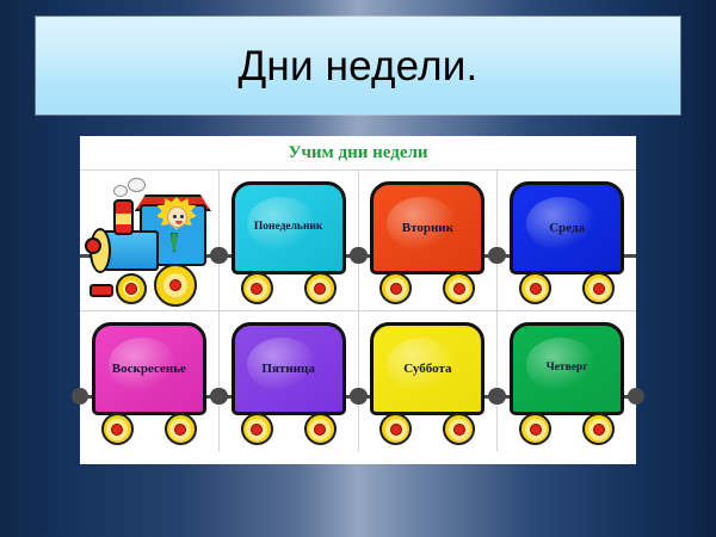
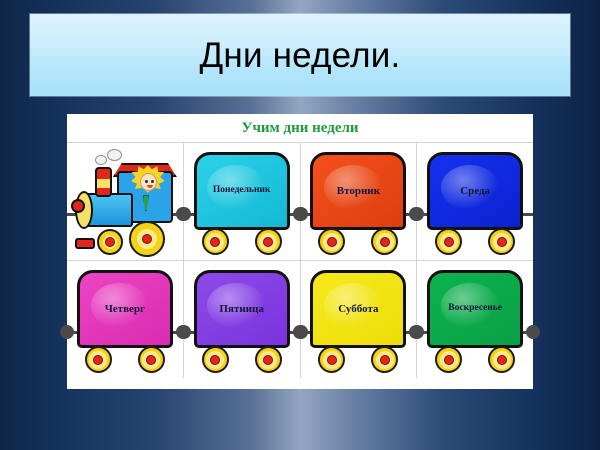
  Дни недели.
  Учим дни недели
  Понедельник
  Вторник
  Среда
- Воскресенье
+ Четверг
  Пятница
  Суббота
- Четверг
+ Воскресенье
